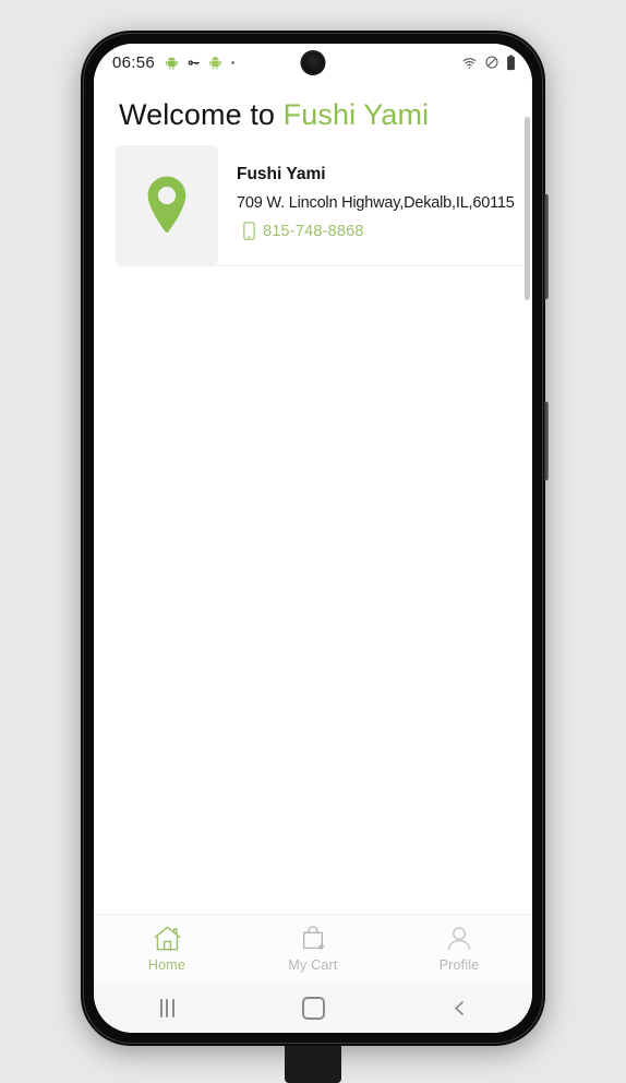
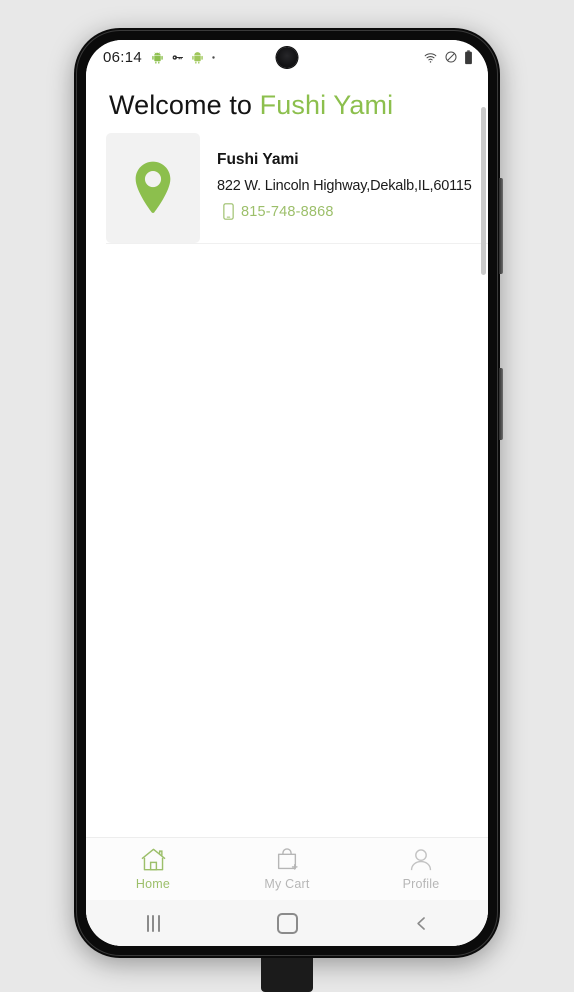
- 06:56
+ 06:14
  Welcome to Fushi Yami
  Fushi Yami
- 709 W. Lincoln Highway,Dekalb,IL,60115
+ 822 W. Lincoln Highway,Dekalb,IL,60115
  815-748-8868
  Home
  My Cart
  Profile
